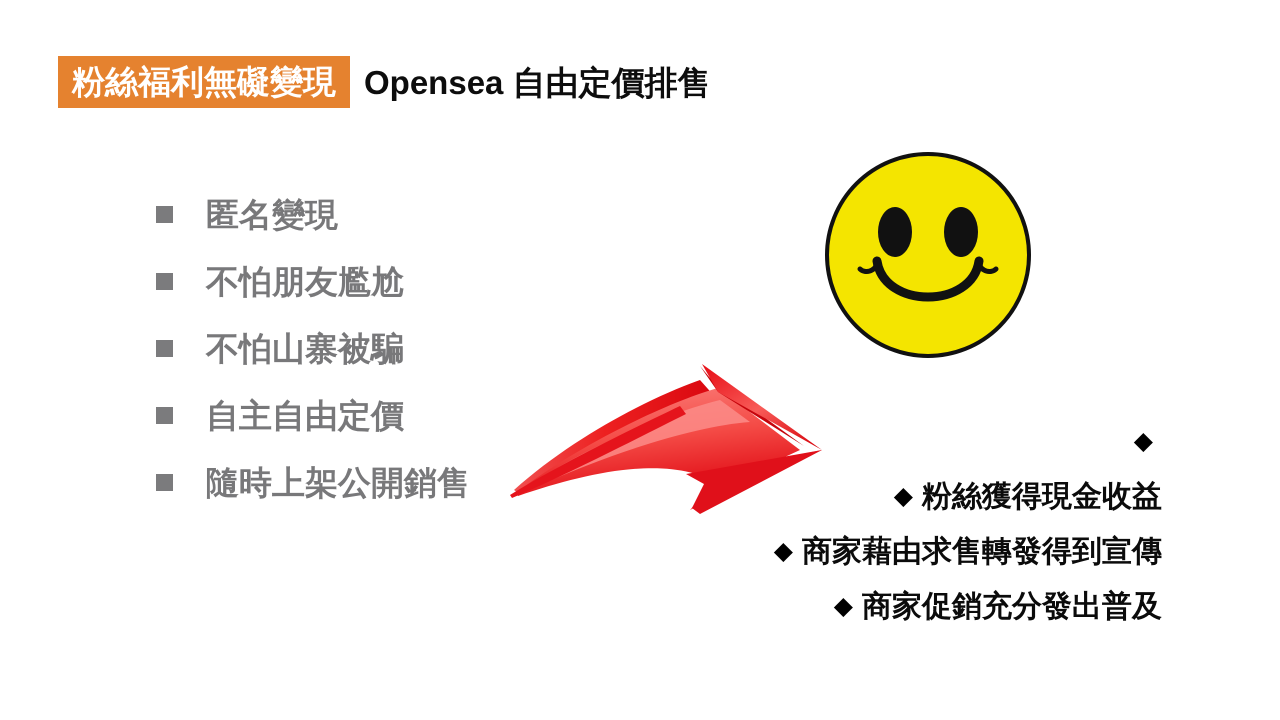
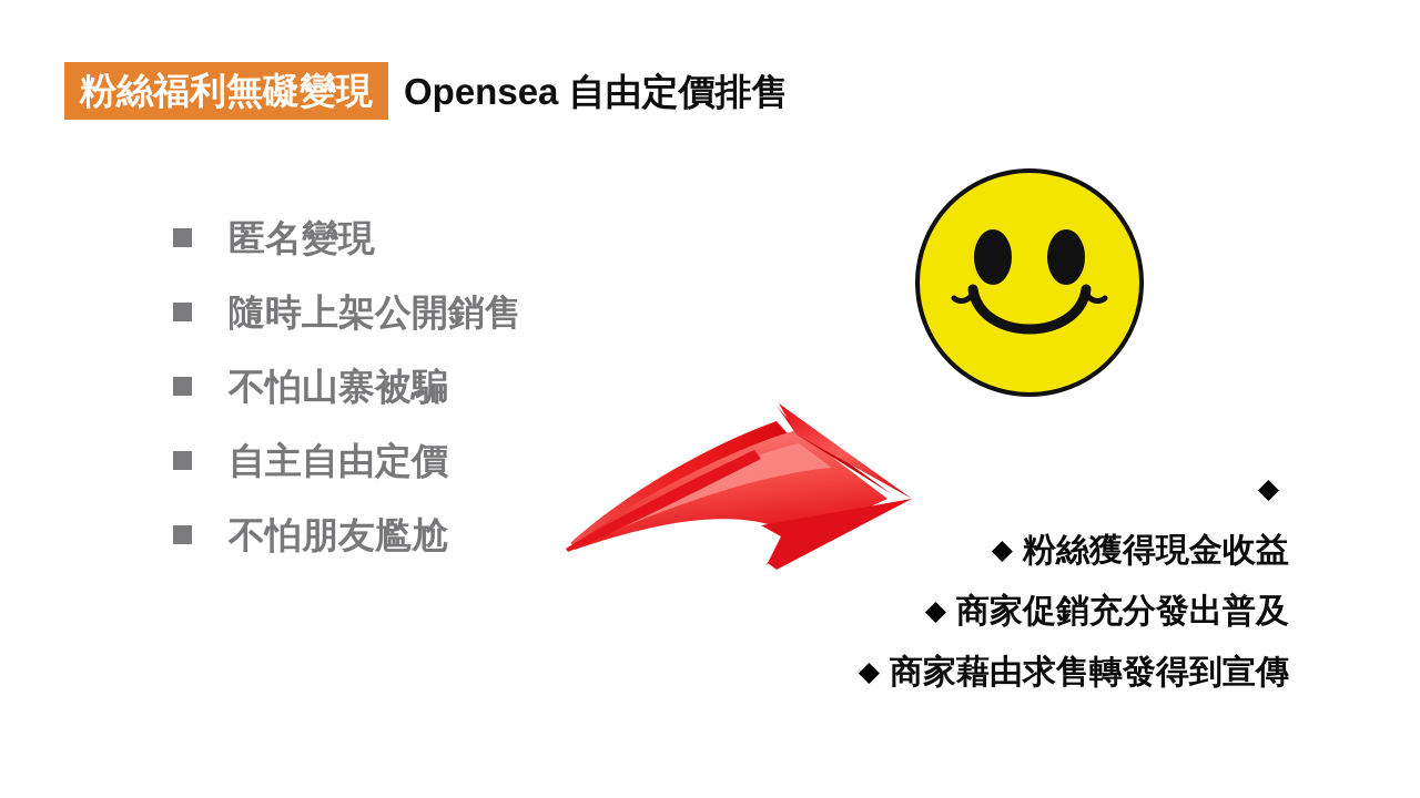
  粉絲福利無礙變現
  Opensea 自由定價排售
  匿名變現
- 不怕朋友尷尬
+ 隨時上架公開銷售
  不怕山寨被騙
  自主自由定價
- 隨時上架公開銷售
+ 不怕朋友尷尬
  ◆
  ◆
  粉絲獲得現金收益
  ◆
- 商家藉由求售轉發得到宣傳
+ 商家促銷充分發出普及
  ◆
- 商家促銷充分發出普及
+ 商家藉由求售轉發得到宣傳
